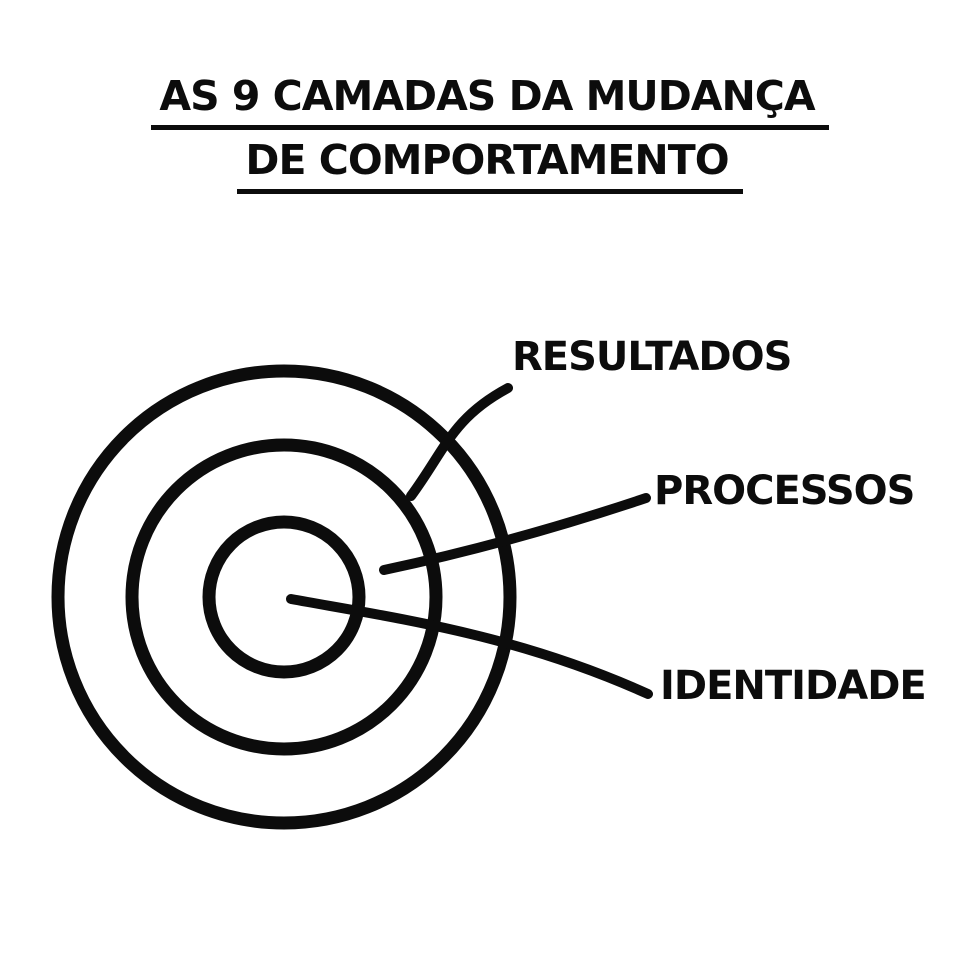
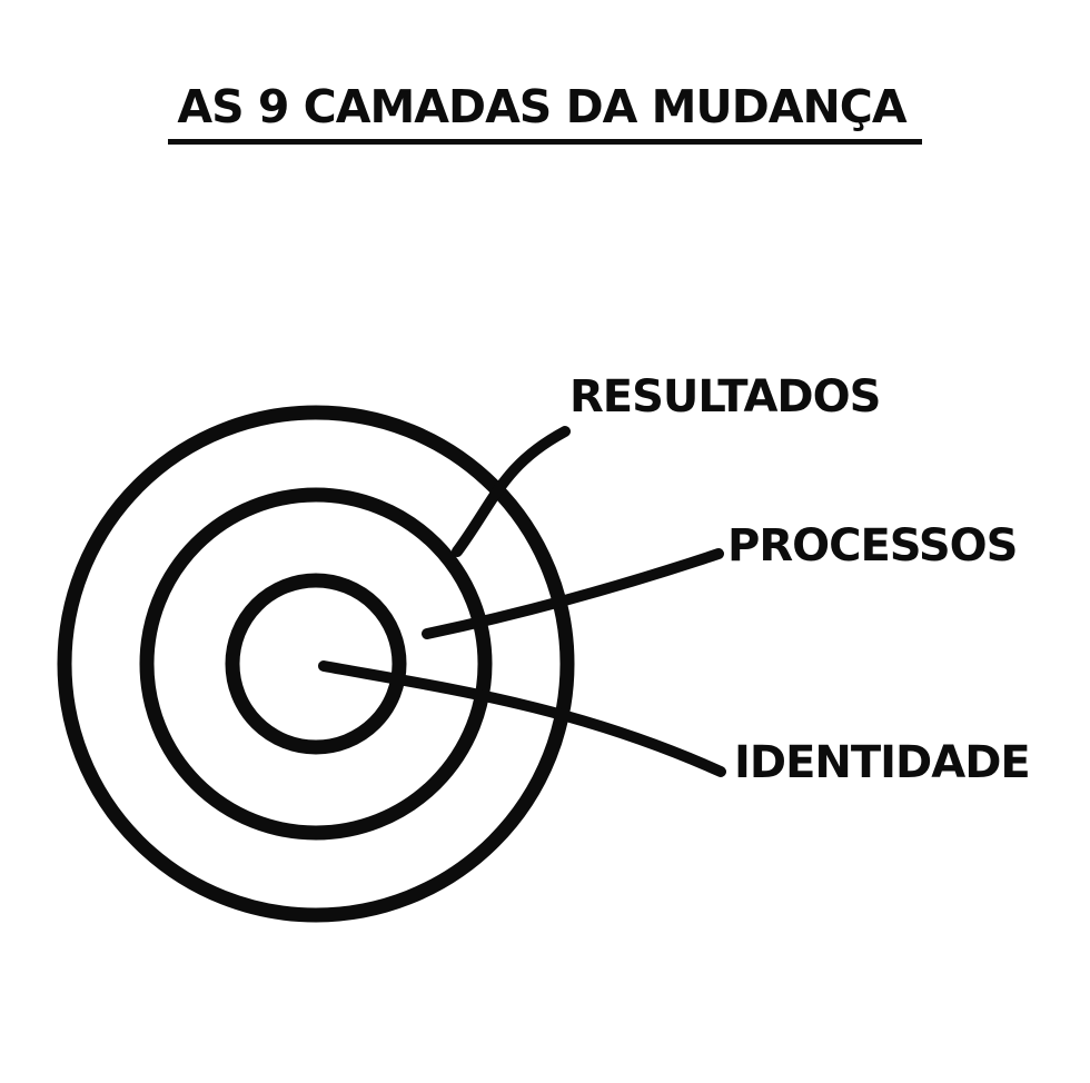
  AS 9 CAMADAS DA MUDANÇA
- DE COMPORTAMENTO
  RESULTADOS
  PROCESSOS
  IDENTIDADE
